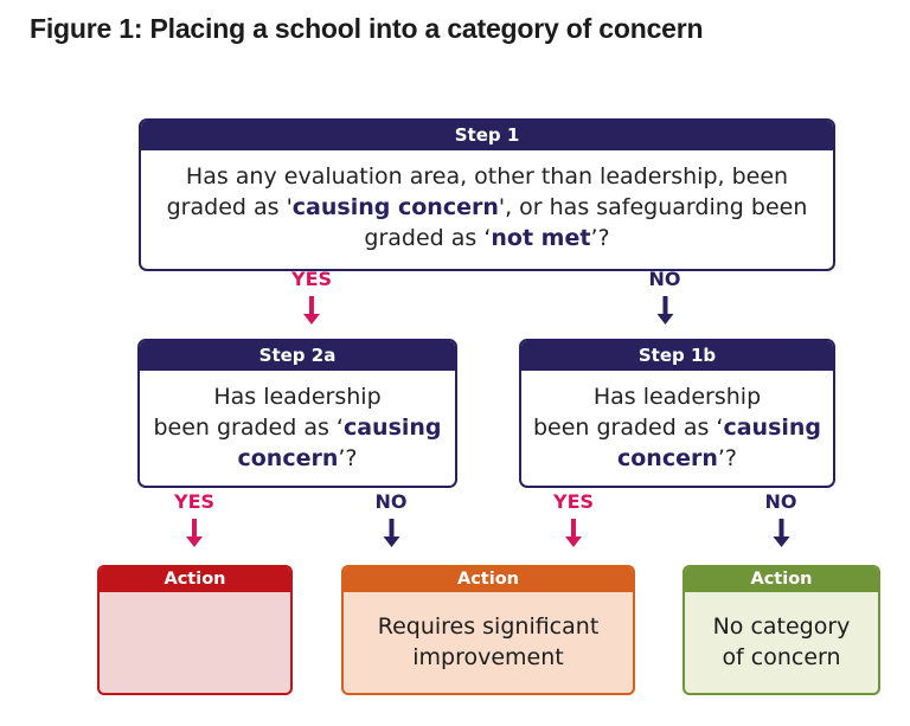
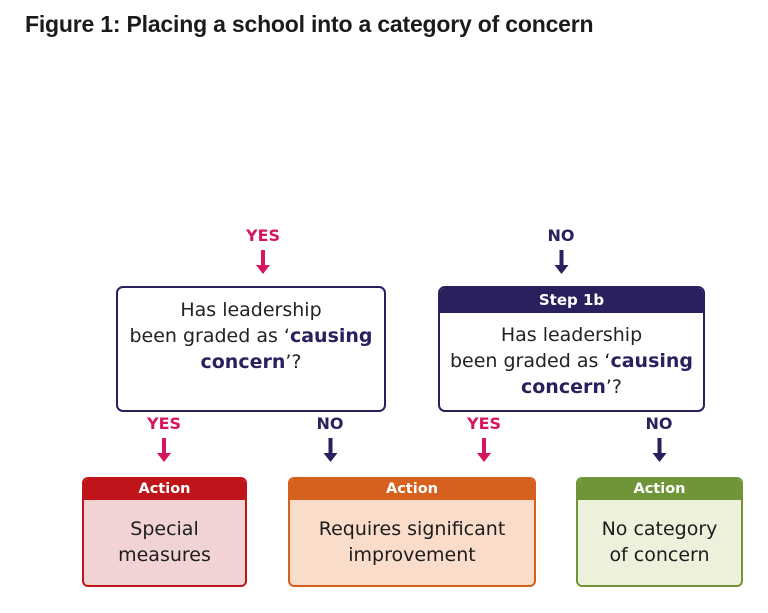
  Figure 1: Placing a school into a category of concern
- Step 1
- Has any evaluation area, other than leadership, been
- graded as 'causing concern', or has safeguarding been
- graded as ‘not met’?
  YES
  NO
- Step 2a
  Has leadership
  been graded as ‘causing concern’?
  Step 1b
  Has leadership
  been graded as ‘causing concern’?
  YES
  NO
  YES
  NO
  Action
+ Special measures
  Action
  Requires significant improvement
  Action
  No category of concern
